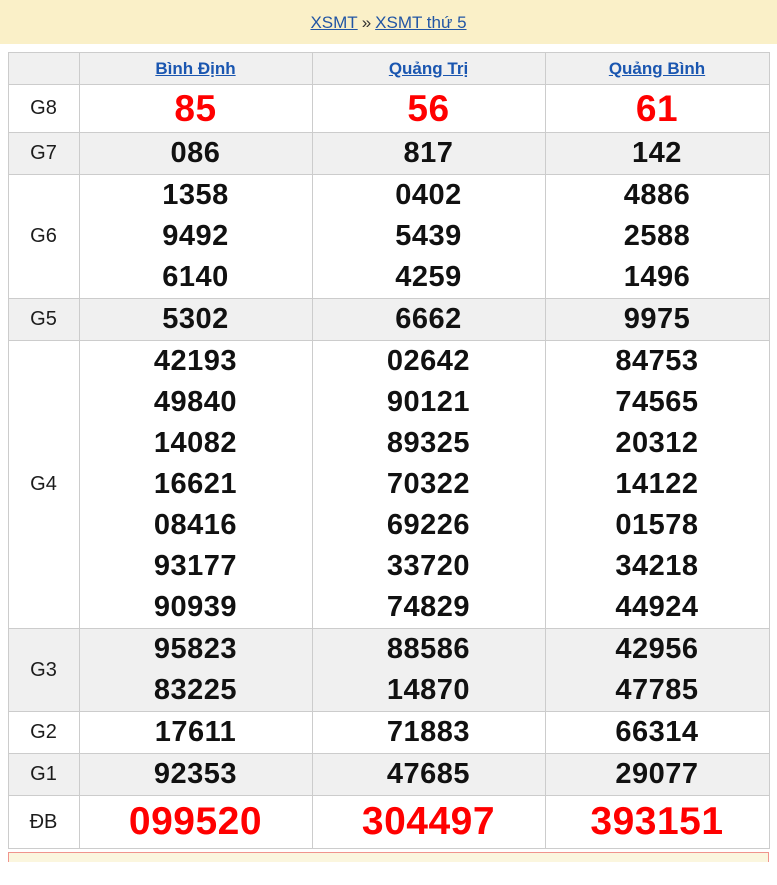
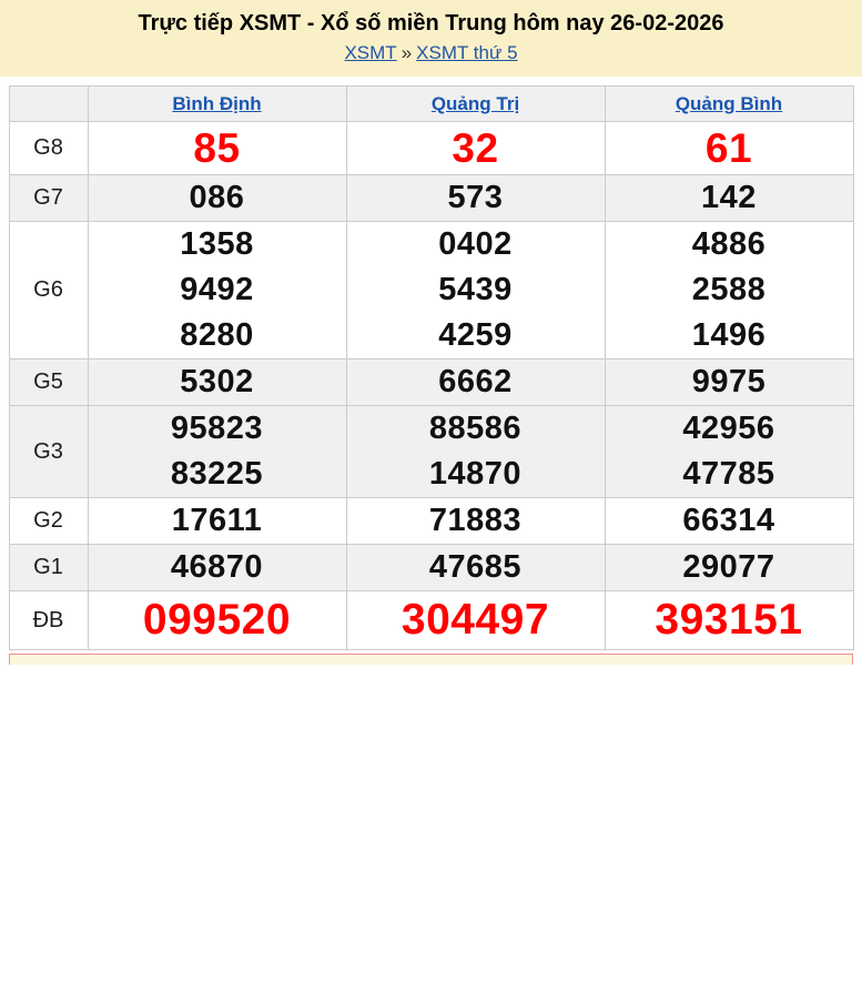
+ Trực tiếp XSMT - Xổ số miền Trung hôm nay 26-02-2026
  XSMT » XSMT thứ 5
  	Bình Định	Quảng Trị	Quảng Bình
- G8	85	56	61
+ G8	85	32	61
- G7	086	817	142
+ G7	086	573	142
- G6	135894926140	040254394259	488625881496
+ G6	135894928280	040254394259	488625881496
  G5	5302	6662	9975
- G4	42193498401408216621084169317790939	02642901218932570322692263372074829	84753745652031214122015783421844924
  G3	9582383225	8858614870	4295647785
  G2	17611	71883	66314
- G1	92353	47685	29077
+ G1	46870	47685	29077
  ĐB	099520	304497	393151
